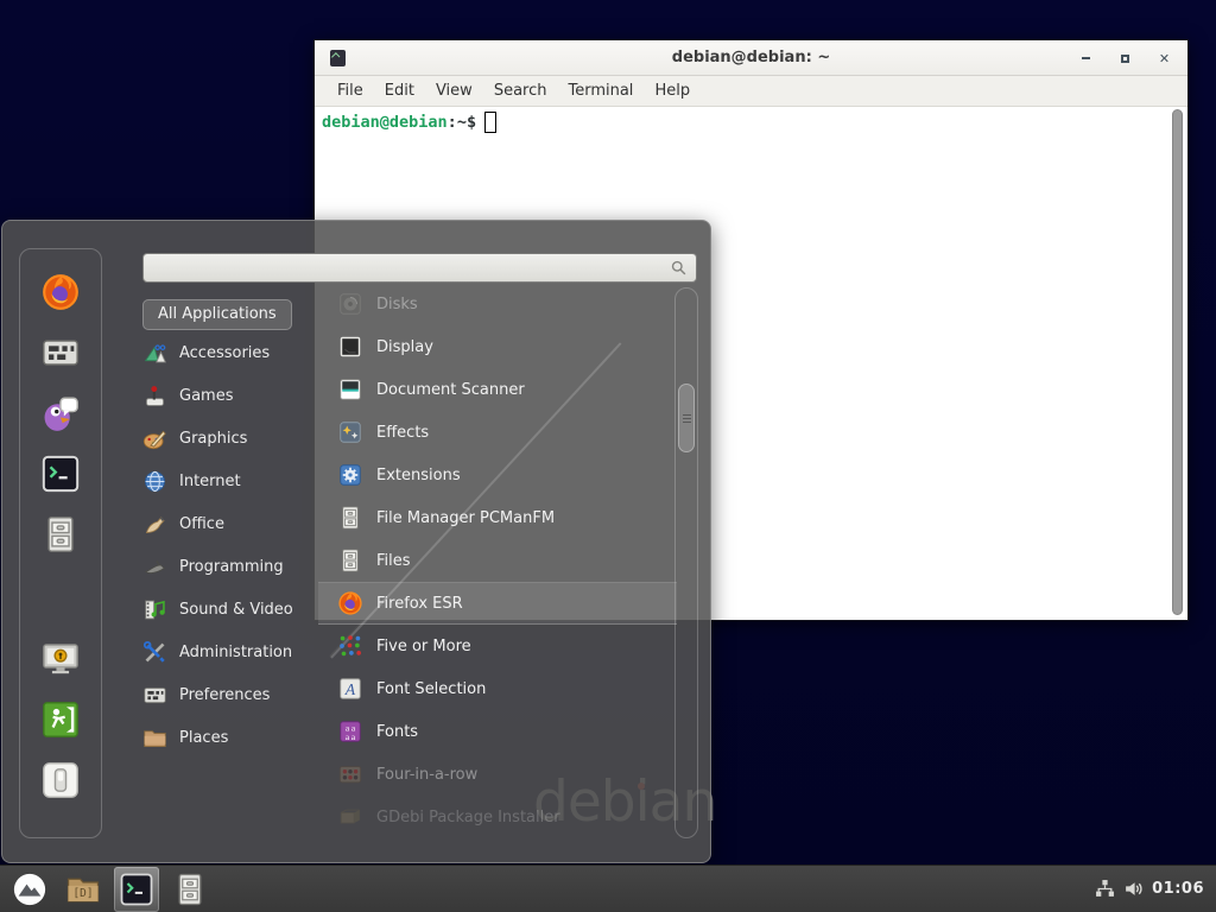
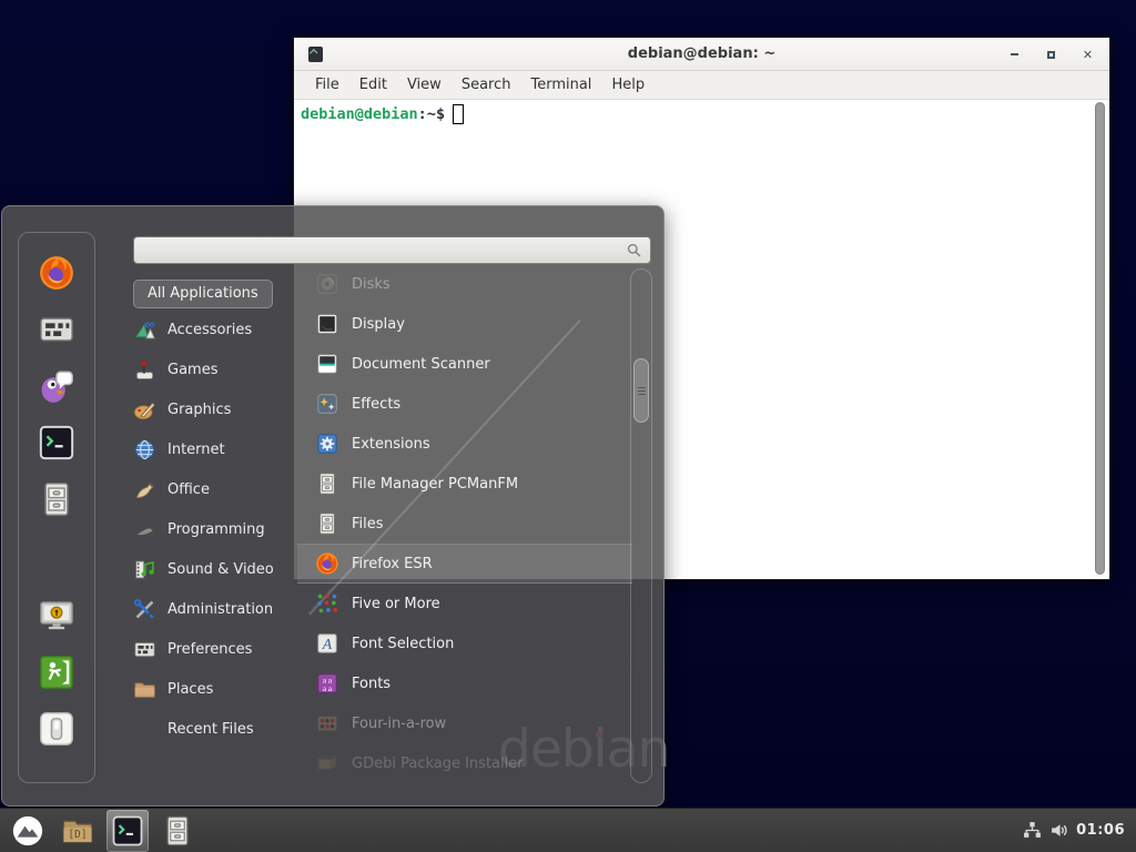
  debian
  debian@debian: ~
  ✕
  File
  Edit
  View
  Search
  Terminal
  Help
  debian@debian
  :
  ~
  $
  All Applications
  Accessories
  Games
  Graphics
  Internet
  Office
  Programming
  Sound & Video
  Administration
  Preferences
  Places
+ Recent Files
  Disks
  Display
  Document Scanner
  Effects
  Extensions
  File Manager PCManFM
  Files
  Firefox ESR
  Five or More
  A
  Font Selection
  a a
  a a
  Fonts
  Four-in-a-row
  GDebi Package Installer
  [D]
  01:06
